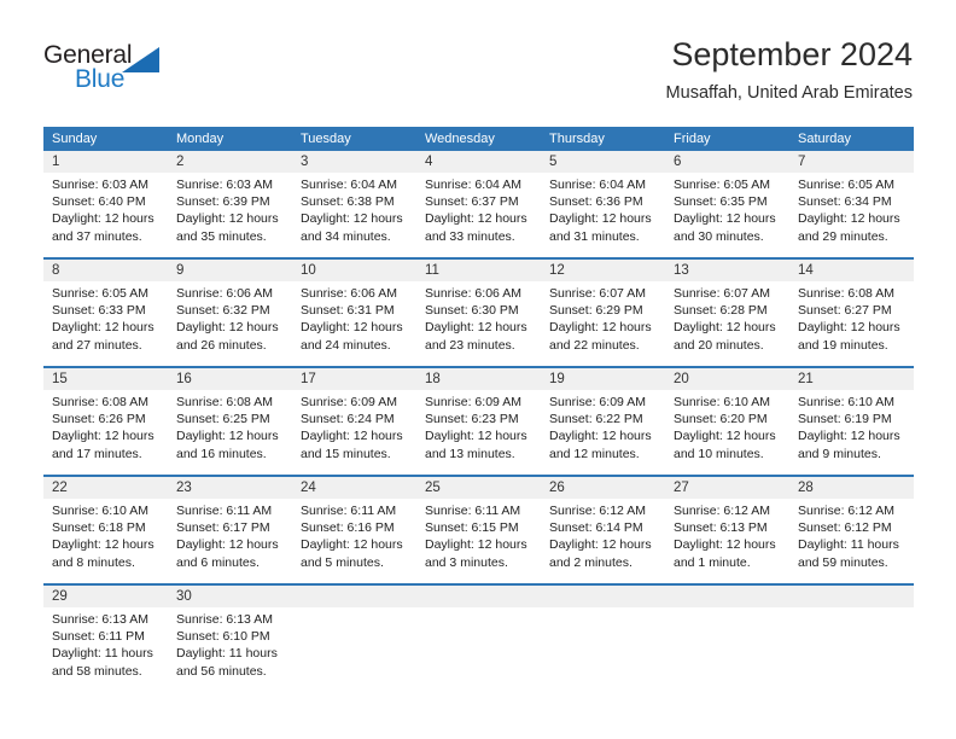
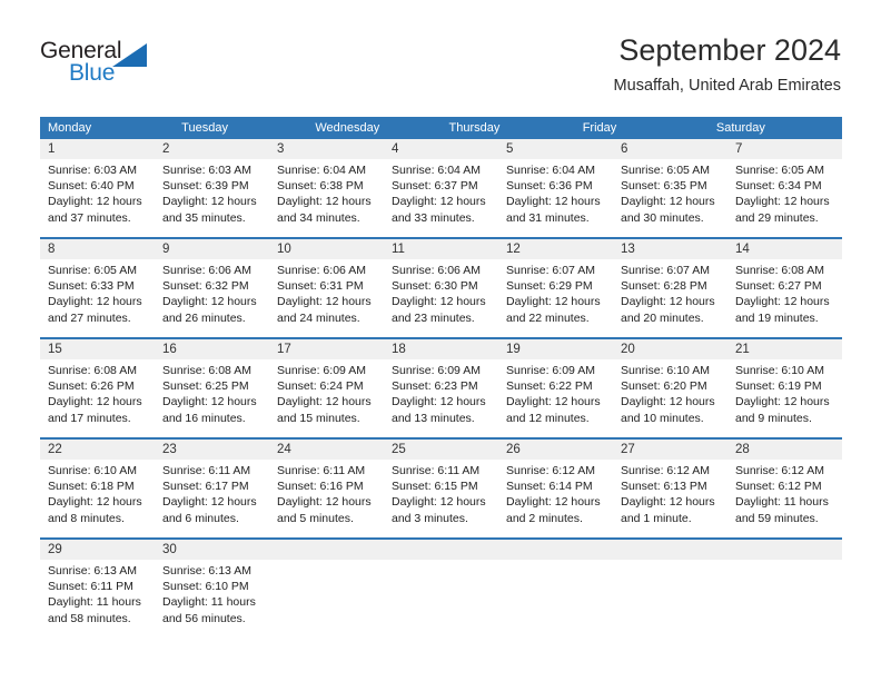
  General
  Blue
  September 2024
  Musaffah, United Arab Emirates
- Sunday
  Monday
  Tuesday
  Wednesday
  Thursday
  Friday
  Saturday
  1
  Sunrise: 6:03 AM
  Sunset: 6:40 PM
  Daylight: 12 hours
  and 37 minutes.
  2
  Sunrise: 6:03 AM
  Sunset: 6:39 PM
  Daylight: 12 hours
  and 35 minutes.
  3
  Sunrise: 6:04 AM
  Sunset: 6:38 PM
  Daylight: 12 hours
  and 34 minutes.
  4
  Sunrise: 6:04 AM
  Sunset: 6:37 PM
  Daylight: 12 hours
  and 33 minutes.
  5
  Sunrise: 6:04 AM
  Sunset: 6:36 PM
  Daylight: 12 hours
  and 31 minutes.
  6
  Sunrise: 6:05 AM
  Sunset: 6:35 PM
  Daylight: 12 hours
  and 30 minutes.
  7
  Sunrise: 6:05 AM
  Sunset: 6:34 PM
  Daylight: 12 hours
  and 29 minutes.
  8
  Sunrise: 6:05 AM
  Sunset: 6:33 PM
  Daylight: 12 hours
  and 27 minutes.
  9
  Sunrise: 6:06 AM
  Sunset: 6:32 PM
  Daylight: 12 hours
  and 26 minutes.
  10
  Sunrise: 6:06 AM
  Sunset: 6:31 PM
  Daylight: 12 hours
  and 24 minutes.
  11
  Sunrise: 6:06 AM
  Sunset: 6:30 PM
  Daylight: 12 hours
  and 23 minutes.
  12
  Sunrise: 6:07 AM
  Sunset: 6:29 PM
  Daylight: 12 hours
  and 22 minutes.
  13
  Sunrise: 6:07 AM
  Sunset: 6:28 PM
  Daylight: 12 hours
  and 20 minutes.
  14
  Sunrise: 6:08 AM
  Sunset: 6:27 PM
  Daylight: 12 hours
  and 19 minutes.
  15
  Sunrise: 6:08 AM
  Sunset: 6:26 PM
  Daylight: 12 hours
  and 17 minutes.
  16
  Sunrise: 6:08 AM
  Sunset: 6:25 PM
  Daylight: 12 hours
  and 16 minutes.
  17
  Sunrise: 6:09 AM
  Sunset: 6:24 PM
  Daylight: 12 hours
  and 15 minutes.
  18
  Sunrise: 6:09 AM
  Sunset: 6:23 PM
  Daylight: 12 hours
  and 13 minutes.
  19
  Sunrise: 6:09 AM
  Sunset: 6:22 PM
  Daylight: 12 hours
  and 12 minutes.
  20
  Sunrise: 6:10 AM
  Sunset: 6:20 PM
  Daylight: 12 hours
  and 10 minutes.
  21
  Sunrise: 6:10 AM
  Sunset: 6:19 PM
  Daylight: 12 hours
  and 9 minutes.
  22
  Sunrise: 6:10 AM
  Sunset: 6:18 PM
  Daylight: 12 hours
  and 8 minutes.
  23
  Sunrise: 6:11 AM
  Sunset: 6:17 PM
  Daylight: 12 hours
  and 6 minutes.
  24
  Sunrise: 6:11 AM
  Sunset: 6:16 PM
  Daylight: 12 hours
  and 5 minutes.
  25
  Sunrise: 6:11 AM
  Sunset: 6:15 PM
  Daylight: 12 hours
  and 3 minutes.
  26
  Sunrise: 6:12 AM
  Sunset: 6:14 PM
  Daylight: 12 hours
  and 2 minutes.
  27
  Sunrise: 6:12 AM
  Sunset: 6:13 PM
  Daylight: 12 hours
  and 1 minute.
  28
  Sunrise: 6:12 AM
  Sunset: 6:12 PM
  Daylight: 11 hours
  and 59 minutes.
  29
  Sunrise: 6:13 AM
  Sunset: 6:11 PM
  Daylight: 11 hours
  and 58 minutes.
  30
  Sunrise: 6:13 AM
  Sunset: 6:10 PM
  Daylight: 11 hours
  and 56 minutes.
